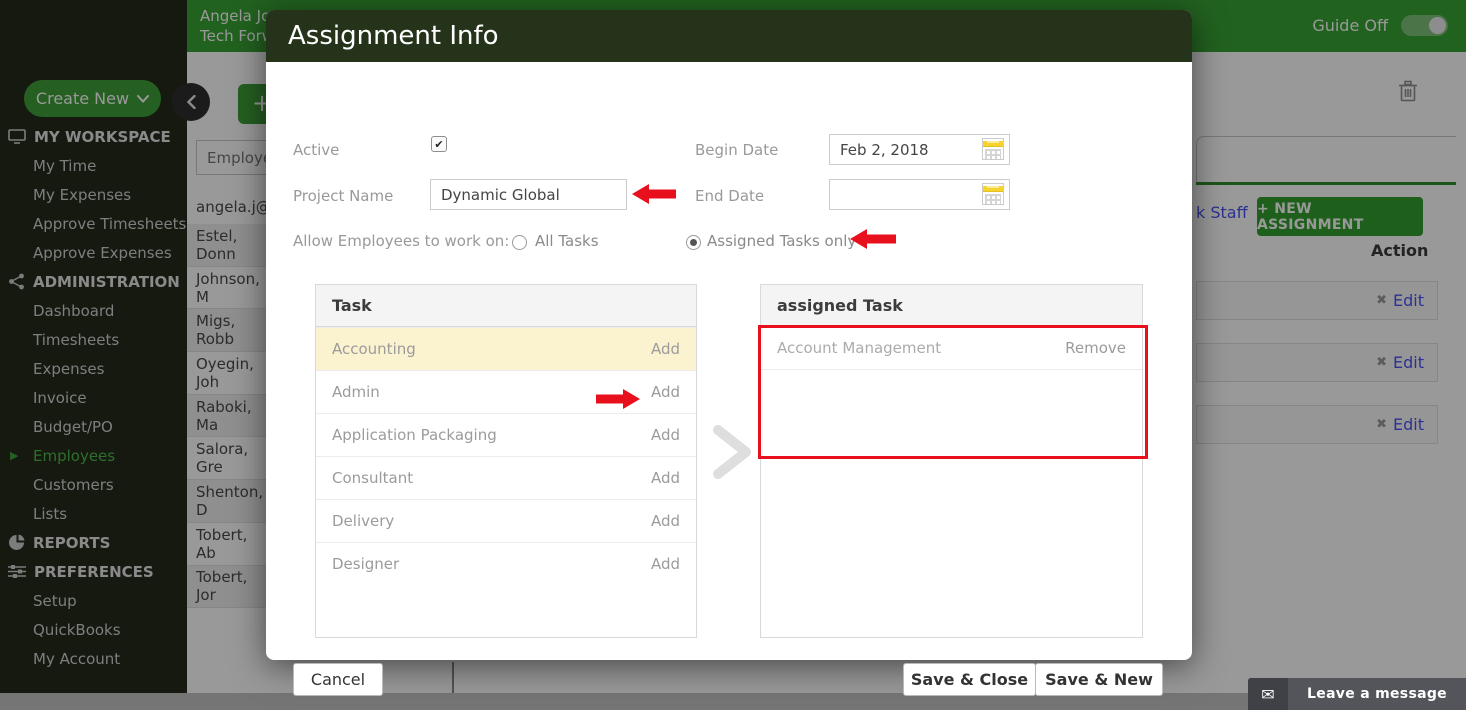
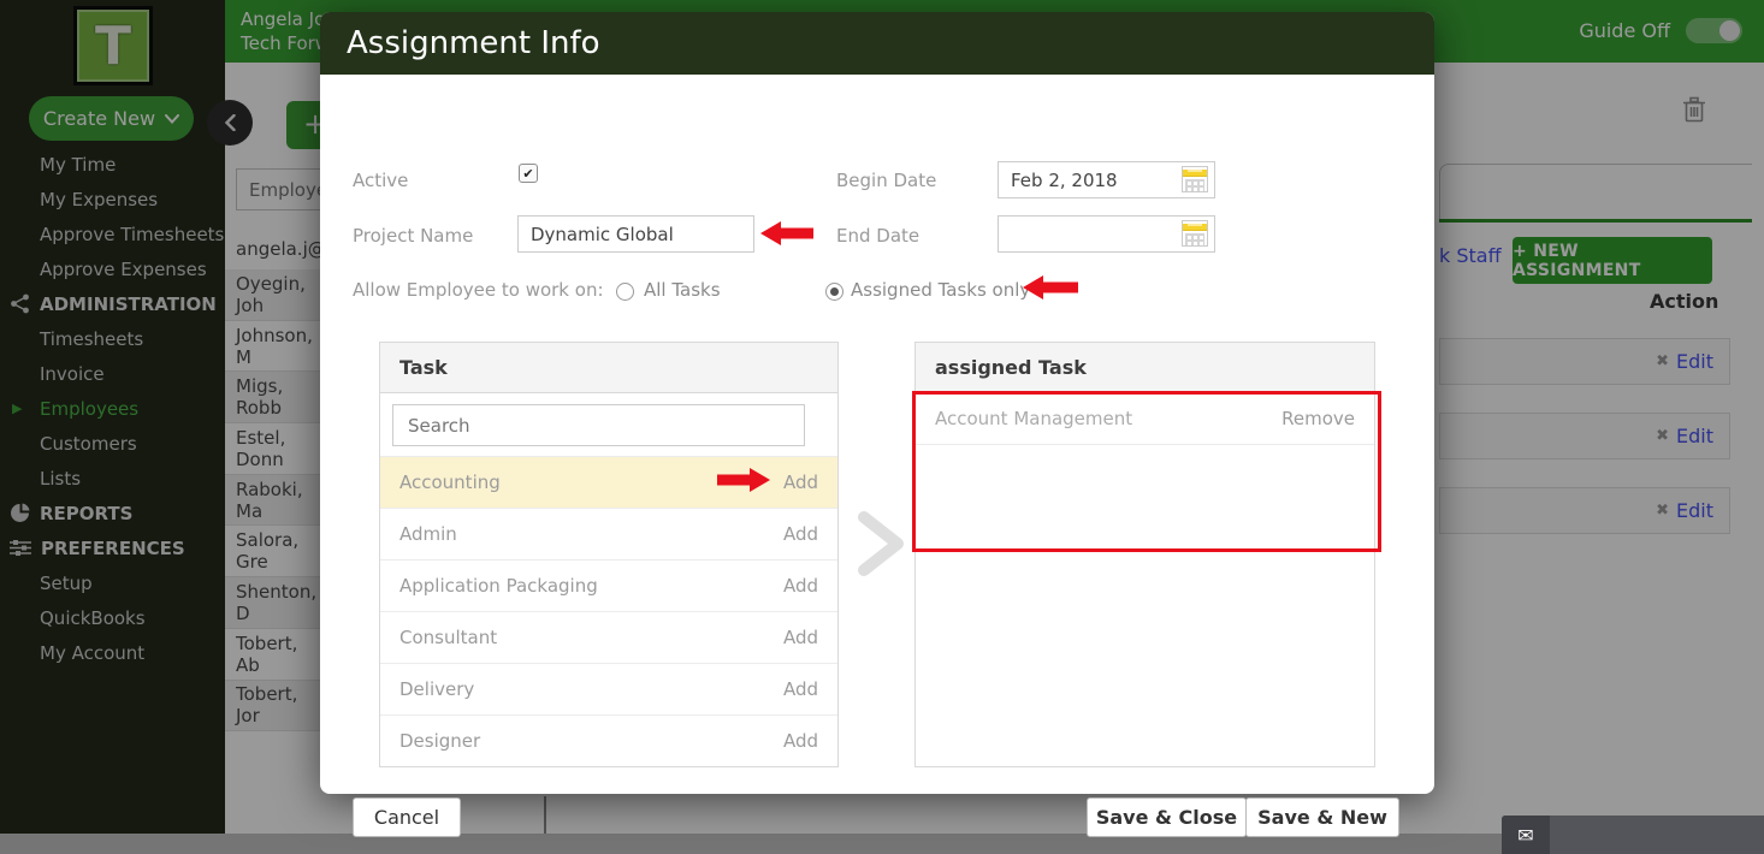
  Angela J
  Tech For
  Guide Off
  +
  Employ
  angela.j@
- Estel, Donn
+ Oyegin, Joh
  Johnson, M
  Migs, Robb
- Oyegin, Joh
+ Estel, Donn
  Raboki, Ma
  Salora, Gre
  Shenton, D
  Tobert, Ab
  Tobert, Jor
  k Staff
  + NEW ASSIGNMENT
  Action
  ✖
  Edit
  ✖
  Edit
  ✖
  Edit
+ T
  Create New
- MY WORKSPACE
  My Time
  My Expenses
  Approve Timesheets
  Approve Expenses
  ADMINISTRATION
- Dashboard
  Timesheets
- Expenses
  Invoice
- Budget/PO
  ▶
  Employees
  Customers
  Lists
  REPORTS
  PREFERENCES
  Setup
  QuickBooks
  My Account
  Assignment Info
  Active
  Project Name
  Dynamic Global
  Begin Date
  Feb 2, 2018
  End Date
- Allow Employees to work on:
+ Allow Employee to work on:
  All Tasks
  Assigned Tasks only
  Task
+ Search
  Accounting
  Add
  Admin
  Add
  Application Packaging
  Add
  Consultant
  Add
  Delivery
  Add
  Designer
  Add
  assigned Task
  Account Management
  Remove
  Cancel
  Save & Close
  Save & New
  ✉
- Leave a message
